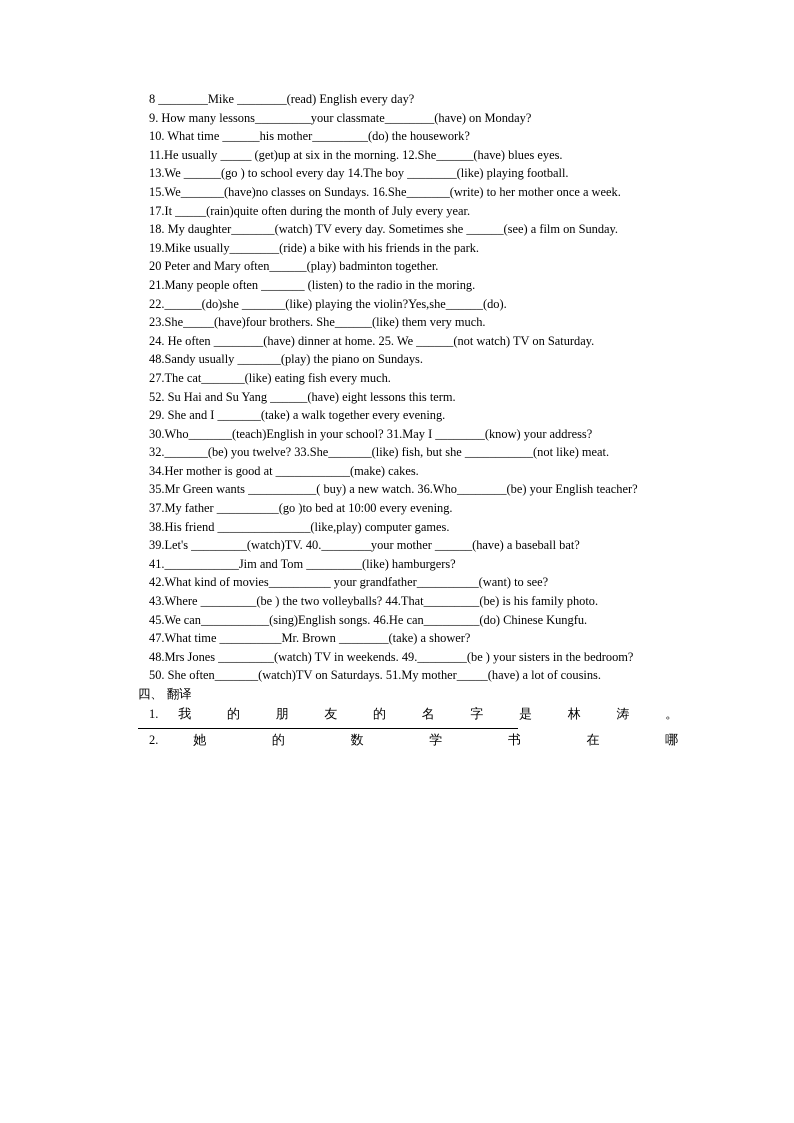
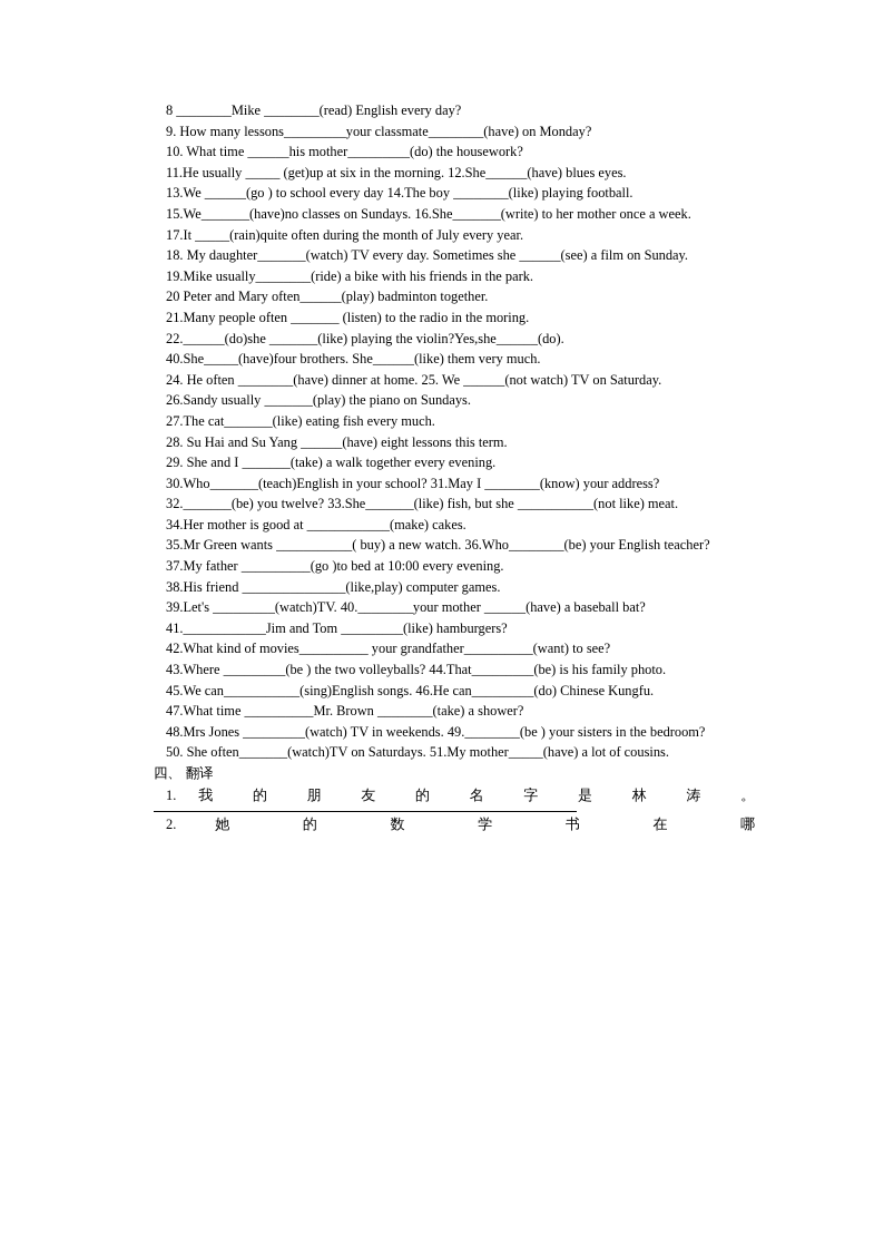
  8 ________Mike ________(read) English every day?
  9. How many lessons_________your classmate________(have) on Monday?
  10. What time ______his mother_________(do) the housework?
  11.He usually _____ (get)up at six in the morning. 12.She______(have) blues eyes.
  13.We ______(go ) to school every day 14.The boy ________(like) playing football.
  15.We_______(have)no classes on Sundays. 16.She_______(write) to her mother once a week.
  17.It _____(rain)quite often during the month of July every year.
  18. My daughter_______(watch) TV every day. Sometimes she ______(see) a film on Sunday.
  19.Mike usually________(ride) a bike with his friends in the park.
  20 Peter and Mary often______(play) badminton together.
  21.Many people often _______ (listen) to the radio in the moring.
  22.______(do)she _______(like) playing the violin?Yes,she______(do).
- 23.She_____(have)four brothers. She______(like) them very much.
+ 40.She_____(have)four brothers. She______(like) them very much.
  24. He often ________(have) dinner at home. 25. We ______(not watch) TV on Saturday.
- 48.Sandy usually _______(play) the piano on Sundays.
+ 26.Sandy usually _______(play) the piano on Sundays.
  27.The cat_______(like) eating fish every much.
- 52. Su Hai and Su Yang ______(have) eight lessons this term.
+ 28. Su Hai and Su Yang ______(have) eight lessons this term.
  29. She and I _______(take) a walk together every evening.
  30.Who_______(teach)English in your school? 31.May I ________(know) your address?
  32._______(be) you twelve? 33.She_______(like) fish, but she ___________(not like) meat.
  34.Her mother is good at ____________(make) cakes.
  35.Mr Green wants ___________( buy) a new watch. 36.Who________(be) your English teacher?
  37.My father __________(go )to bed at 10:00 every evening.
  38.His friend _______________(like,play) computer games.
  39.Let's _________(watch)TV. 40.________your mother ______(have) a baseball bat?
  41.____________Jim and Tom _________(like) hamburgers?
  42.What kind of movies__________ your grandfather__________(want) to see?
  43.Where _________(be ) the two volleyballs? 44.That_________(be) is his family photo.
  45.We can___________(sing)English songs. 46.He can_________(do) Chinese Kungfu.
  47.What time __________Mr. Brown ________(take) a shower?
  48.Mrs Jones _________(watch) TV in weekends. 49.________(be ) your sisters in the bedroom?
  50. She often_______(watch)TV on Saturdays. 51.My mother_____(have) a lot of cousins.
  四、 翻译
  1. 我 的 朋 友 的 名 字 是 林 涛 。
  2. 她 的 数 学 书 在 哪
